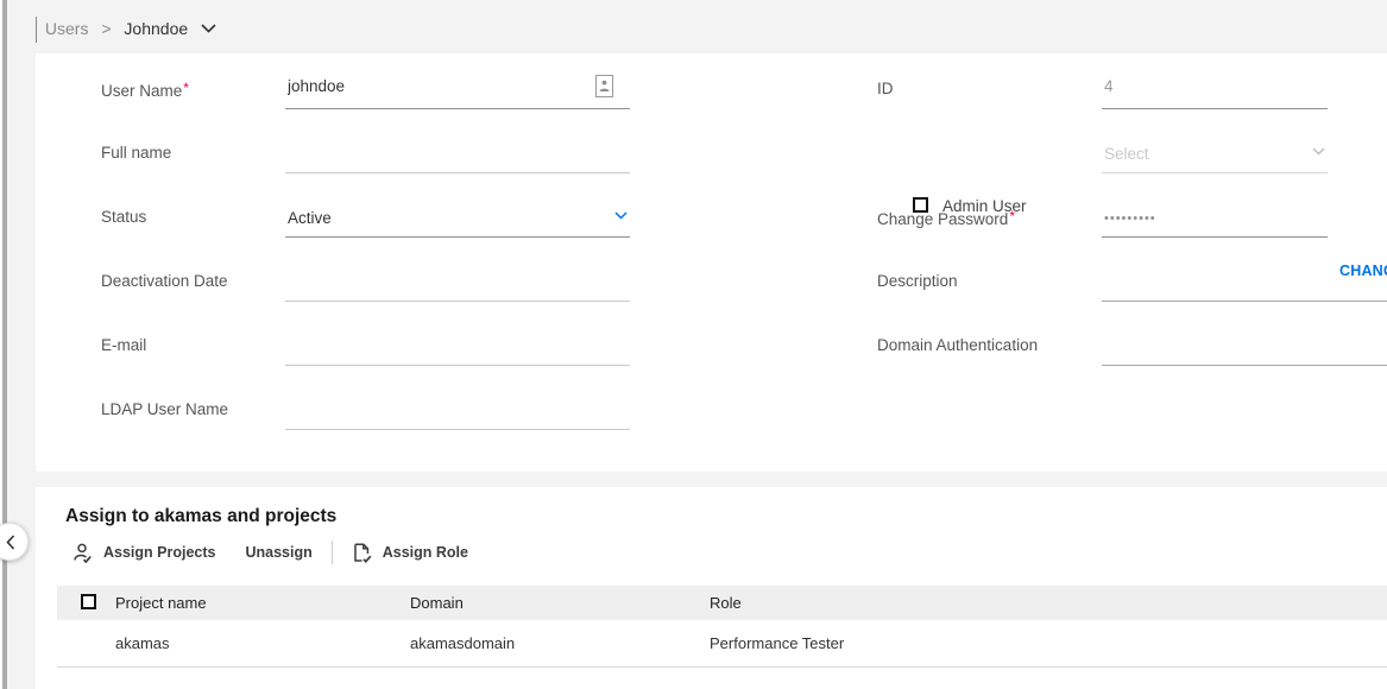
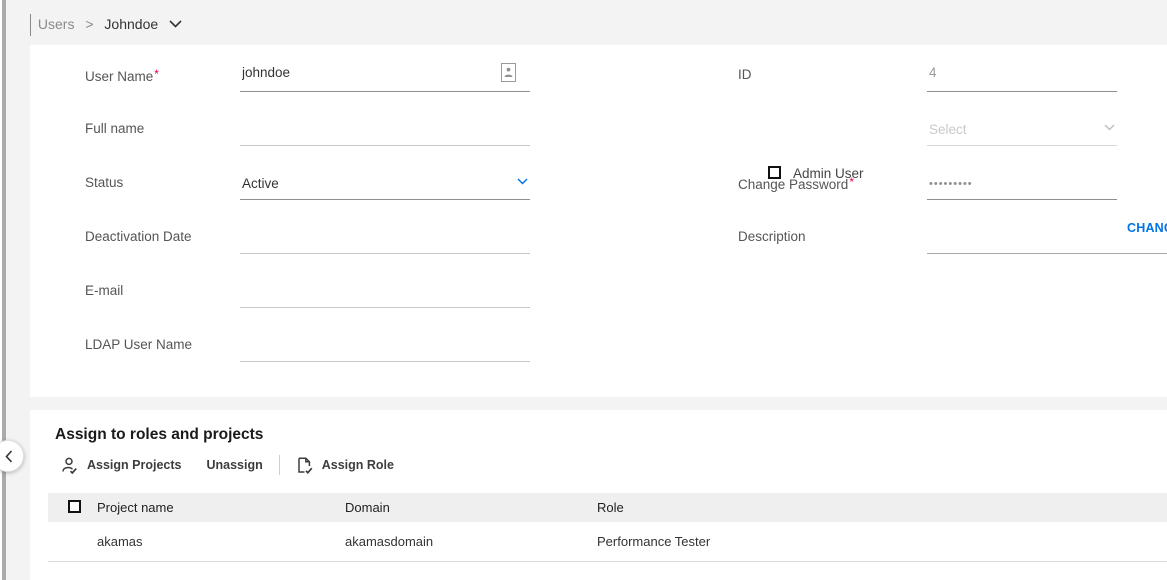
  Users > Johndoe
  User Name*
  johndoe
  Full name
  Status
  Active
  Deactivation Date
  E-mail
  LDAP User Name
  ID
  4
  Admin User
  Select
  Change Password*
  •••••••••
  Description
- Domain Authentication
- Assign to akamas and projects
+ Assign to roles and projects
  Assign Projects
  Unassign
  Assign Role
  Project name
  Domain
  Role
  akamas
  akamasdomain
  Performance Tester
